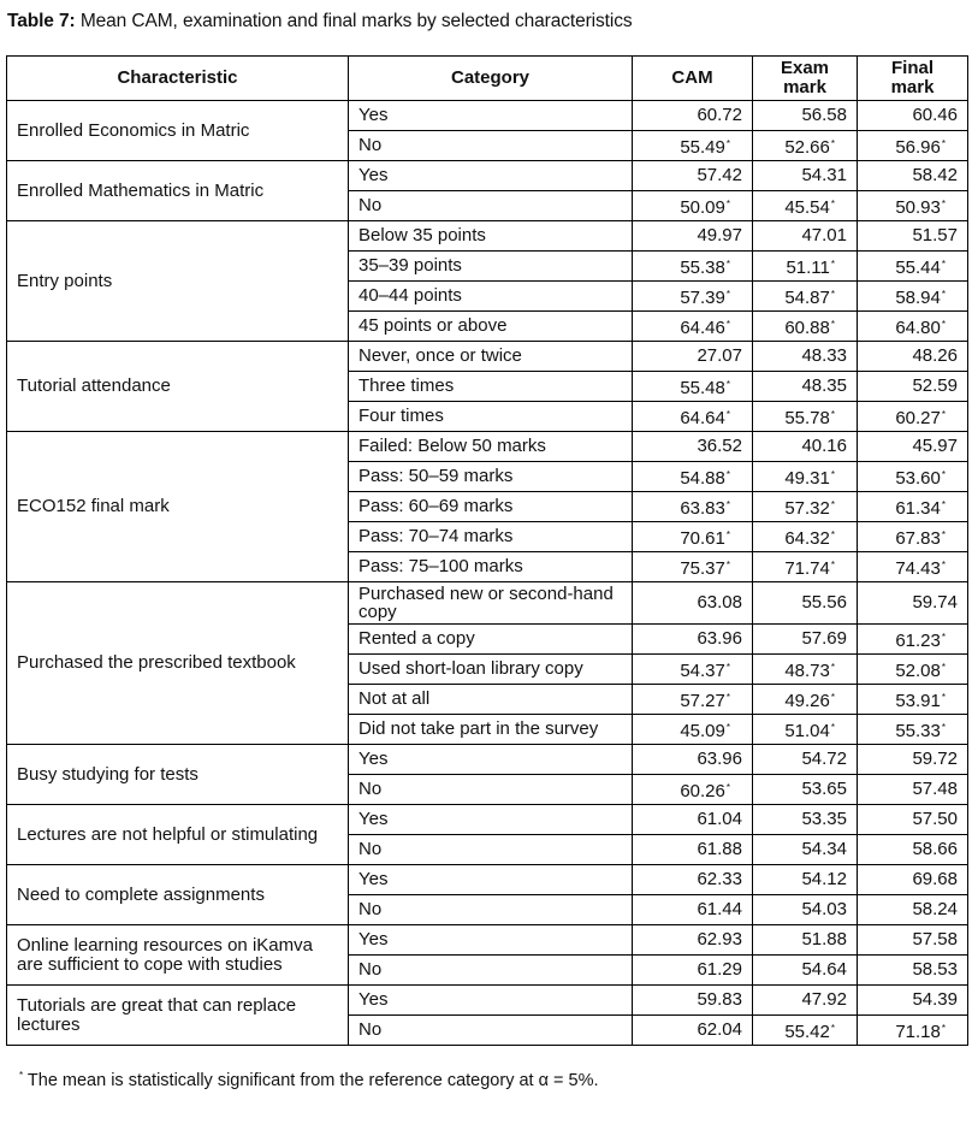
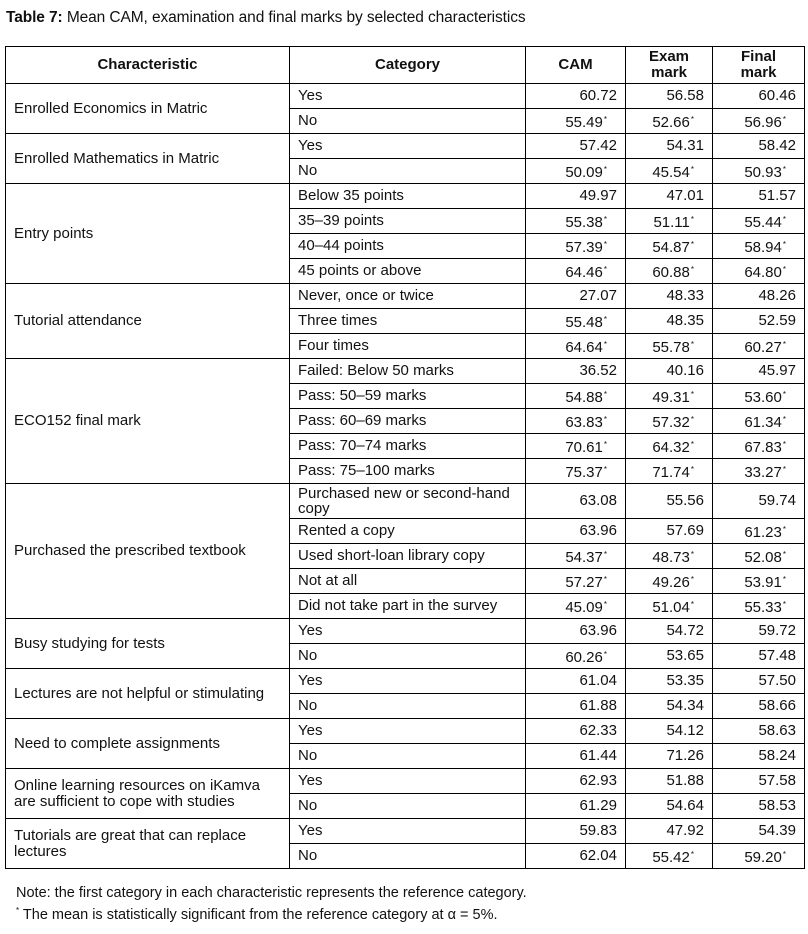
  Table 7: Mean CAM, examination and final marks by selected characteristics
  Characteristic	Category	CAM	Exam mark	Final mark
  Enrolled Economics in Matric	Yes	60.72	56.58	60.46
  No	55.49*	52.66*	56.96*
  Enrolled Mathematics in Matric	Yes	57.42	54.31	58.42
  No	50.09*	45.54*	50.93*
  Entry points	Below 35 points	49.97	47.01	51.57
  35–39 points	55.38*	51.11*	55.44*
  40–44 points	57.39*	54.87*	58.94*
  45 points or above	64.46*	60.88*	64.80*
  Tutorial attendance	Never, once or twice	27.07	48.33	48.26
  Three times	55.48*	48.35	52.59
  Four times	64.64*	55.78*	60.27*
  ECO152 final mark	Failed: Below 50 marks	36.52	40.16	45.97
  Pass: 50–59 marks	54.88*	49.31*	53.60*
  Pass: 60–69 marks	63.83*	57.32*	61.34*
  Pass: 70–74 marks	70.61*	64.32*	67.83*
- Pass: 75–100 marks	75.37*	71.74*	74.43*
+ Pass: 75–100 marks	75.37*	71.74*	33.27*
  Purchased the prescribed textbook	Purchased new or second-hand copy	63.08	55.56	59.74
  Rented a copy	63.96	57.69	61.23*
  Used short-loan library copy	54.37*	48.73*	52.08*
  Not at all	57.27*	49.26*	53.91*
  Did not take part in the survey	45.09*	51.04*	55.33*
  Busy studying for tests	Yes	63.96	54.72	59.72
  No	60.26*	53.65	57.48
  Lectures are not helpful or stimulating	Yes	61.04	53.35	57.50
  No	61.88	54.34	58.66
- Need to complete assignments	Yes	62.33	54.12	69.68
+ Need to complete assignments	Yes	62.33	54.12	58.63
- No	61.44	54.03	58.24
+ No	61.44	71.26	58.24
  Online learning resources on iKamva are sufficient to cope with studies	Yes	62.93	51.88	57.58
  No	61.29	54.64	58.53
  Tutorials are great that can replace lectures	Yes	59.83	47.92	54.39
- No	62.04	55.42*	71.18*
+ No	62.04	55.42*	59.20*
+ Note: the first category in each characteristic represents the reference category.
  * The mean is statistically significant from the reference category at α = 5%.
